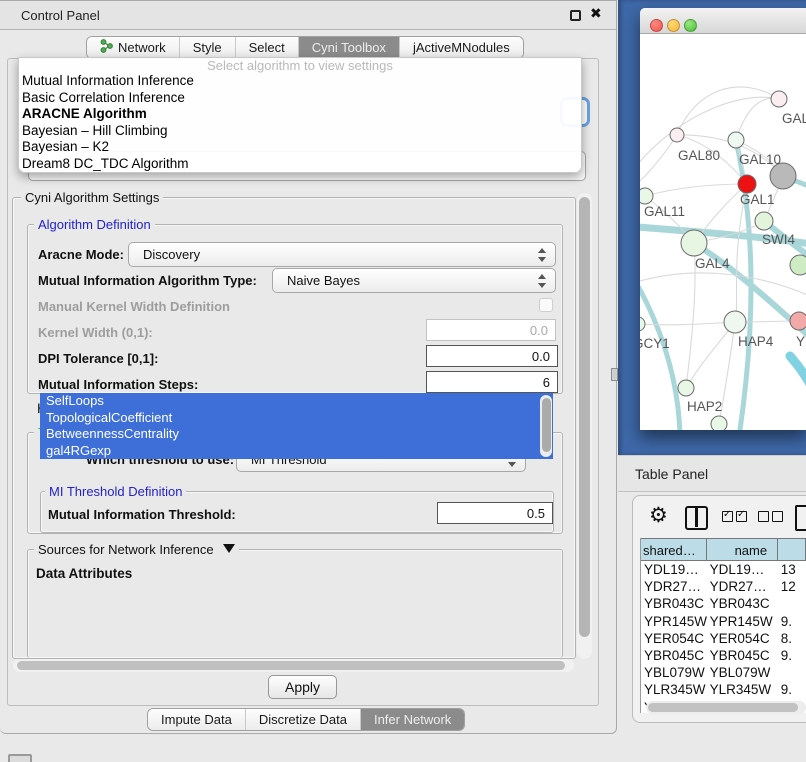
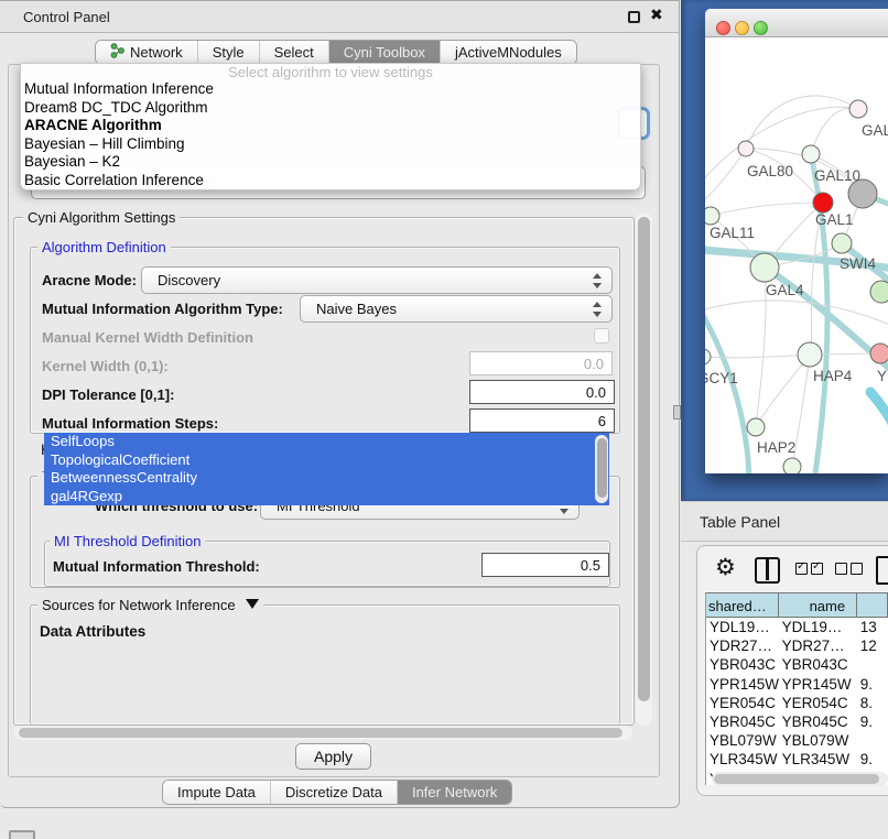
  Control Panel
  ✖
  Network
  Style
  Select
  Cyni Toolbox
  jActiveMNodules
  Select algorithm to view settings
  Mutual Information Inference
- Basic Correlation Inference
+ Dream8 DC_TDC Algorithm
  ARACNE Algorithm
  Bayesian – Hill Climbing
  Bayesian – K2
- Dream8 DC_TDC Algorithm
+ Basic Correlation Inference
  Cyni Algorithm Settings
  Algorithm Definition
  Aracne Mode:
  Discovery
  Mutual Information Algorithm Type:
  Naive Bayes
  Manual Kernel Width Definition
  Kernel Width (0,1):
  0.0
  DPI Tolerance [0,1]:
  0.0
  Mutual Information Steps:
  6
  Which threshold to use:
  MI Threshold
  MI Threshold Definition
  Mutual Information Threshold:
  0.5
  Sources for Network Inference
  Data Attributes
  SelfLoops
  TopologicalCoefficient
  BetweennessCentrality
  gal4RGexp
  Apply
  Impute Data
  Discretize Data
  Infer Network
  GAL
  GAL80
  GAL10
  GAL1
  GAL11
  SWI4
  GAL4
  CY1
  HAP4
  Y
  HAP2
  Table Panel
  ⚙
  shared…
  name
  YDL19…
  YDL19…
  13
  YDR27…
  YDR27…
  12
  YBR043C
  YBR043C
  YPR145W
  YPR145W
  9.
  YER054C
  YER054C
  8.
  YBR045C
  YBR045C
  9.
  YBL079W
  YBL079W
  YLR345W
  YLR345W
  9.
